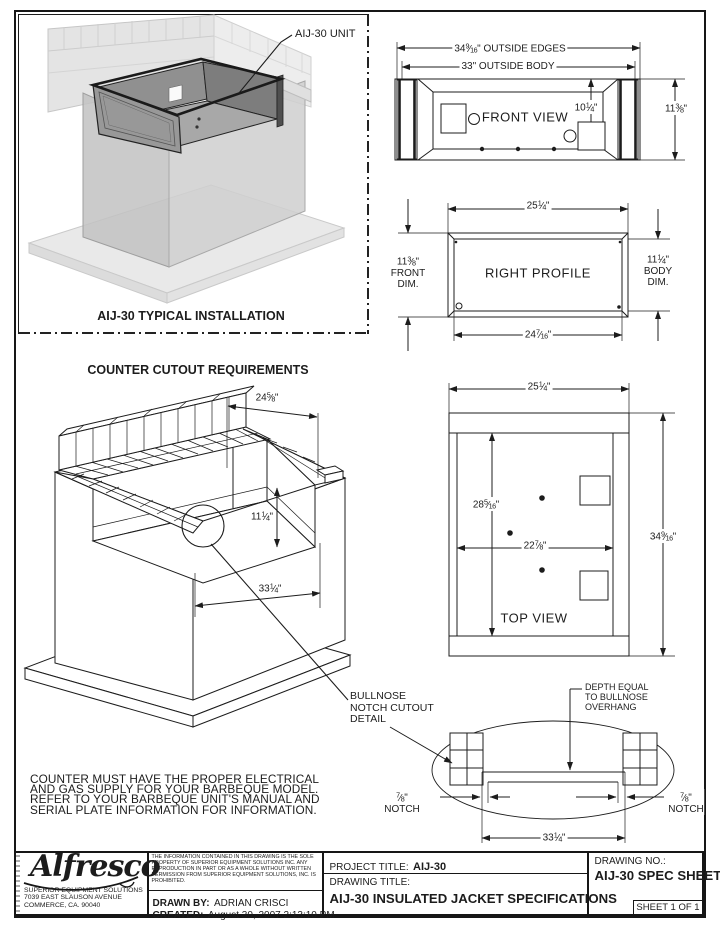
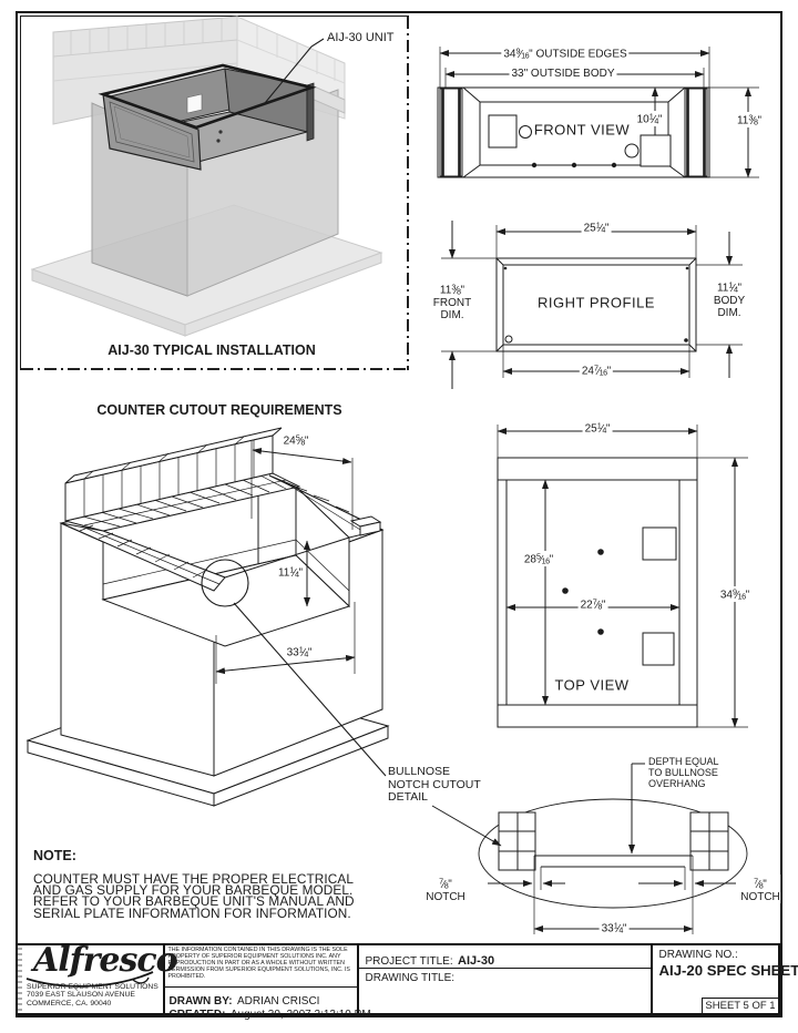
  AIJ-30 UNIT
  AIJ-30 TYPICAL INSTALLATION
  349⁄16" OUTSIDE EDGES
  33" OUTSIDE BODY
  FRONT VIEW
  101⁄4"
  113⁄8"
  251⁄4"
  RIGHT PROFILE
  113⁄8"
  FRONT
  DIM.
  111⁄4"
  BODY
  DIM.
  247⁄16"
  COUNTER CUTOUT REQUIREMENTS
  245⁄8"
  111⁄4"
  331⁄4"
  251⁄4"
  285⁄16"
  227⁄8"
  349⁄16"
  TOP VIEW
  BULLNOSE
  NOTCH CUTOUT
  DETAIL
  DEPTH EQUAL
  TO BULLNOSE
  OVERHANG
  7⁄8"
  NOTCH
  7⁄8"
  NOTCH
  331⁄4"
+ NOTE:
  COUNTER MUST HAVE THE PROPER ELECTRICAL
  AND GAS SUPPLY FOR YOUR BARBEQUE MODEL.
  REFER TO YOUR BARBEQUE UNIT'S MANUAL AND
  SERIAL PLATE INFORMATION FOR INFORMATION.
  Alfresco
  DRAWN BY: ADRIAN CRISCI
  CREATED: August 30, 2007 2:13:10 PM
  PROJECT TITLE: AIJ-30
  DRAWING TITLE:
- AIJ-30 INSULATED JACKET SPECIFICATIONS
  DRAWING NO.:
- AIJ-30 SPEC SHEET
+ AIJ-20 SPEC SHEET
- SHEET 1 OF 1
+ SHEET 5 OF 1
